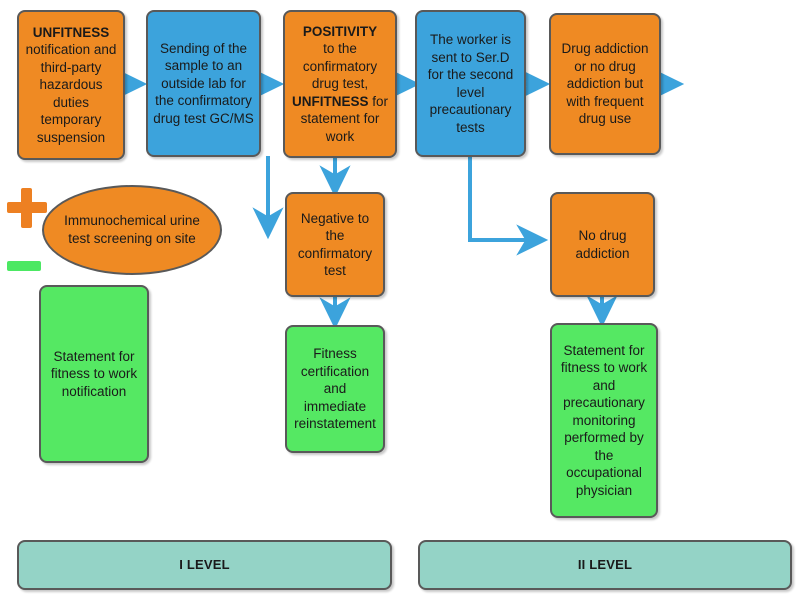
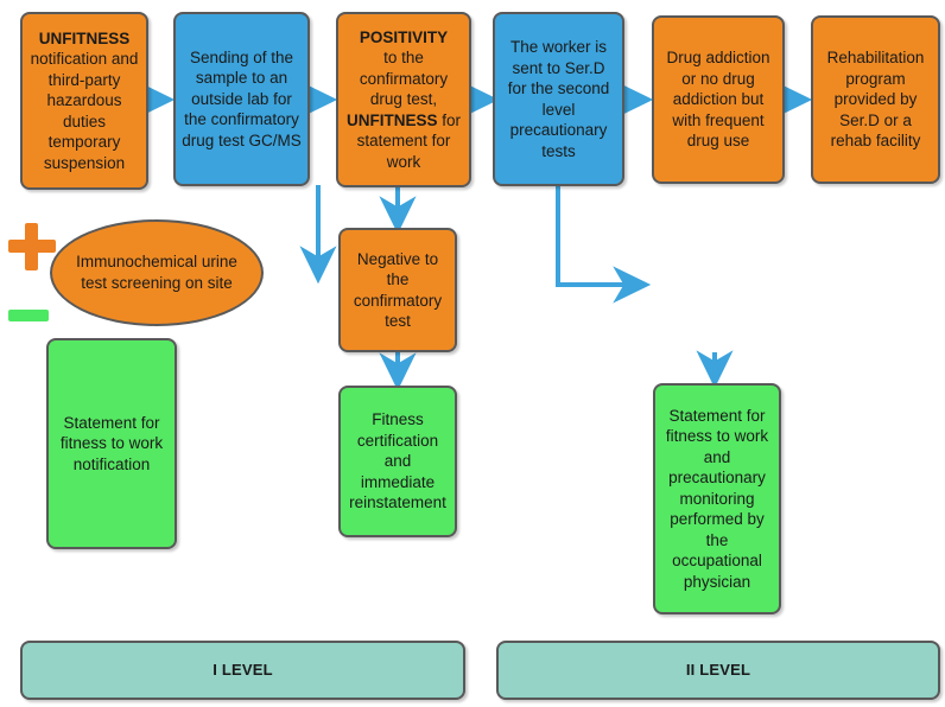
  UNFITNESS
  notification and third-party hazardous duties temporary suspension
  Sending of the sample to an outside lab for the confirmatory drug test GC/MS
  POSITIVITY
  to the confirmatory drug test, UNFITNESS for statement for work
  The worker is sent to Ser.D for the second level precautionary tests
  Drug addiction or no drug addiction but with frequent drug use
+ Rehabilitation program provided by Ser.D or a rehab facility
  Immunochemical urine test screening on site
  Negative to the confirmatory test
- No drug addiction
  Statement for fitness to work notification
  Fitness certification and immediate reinstatement
  Statement for fitness to work and precautionary monitoring performed by the occupational physician
  I LEVEL
  II LEVEL
